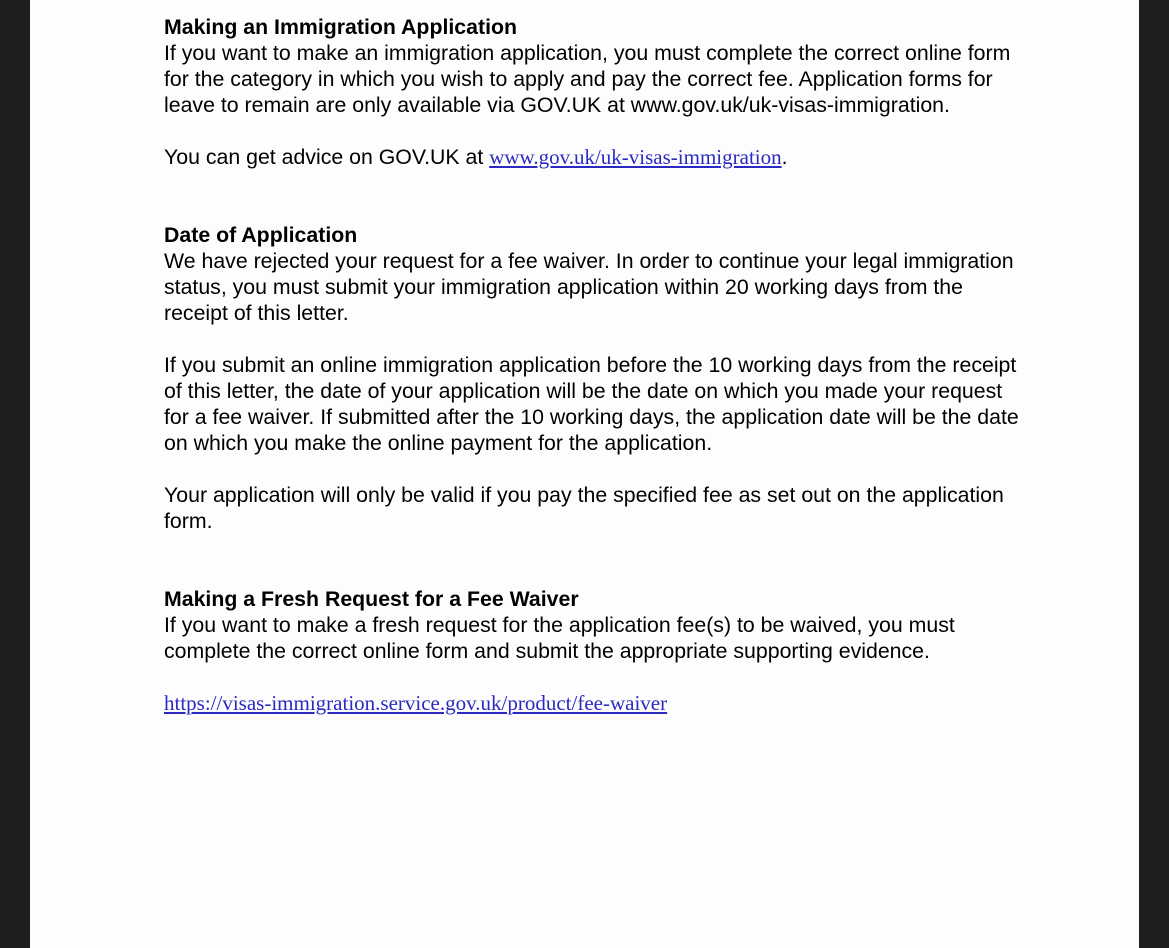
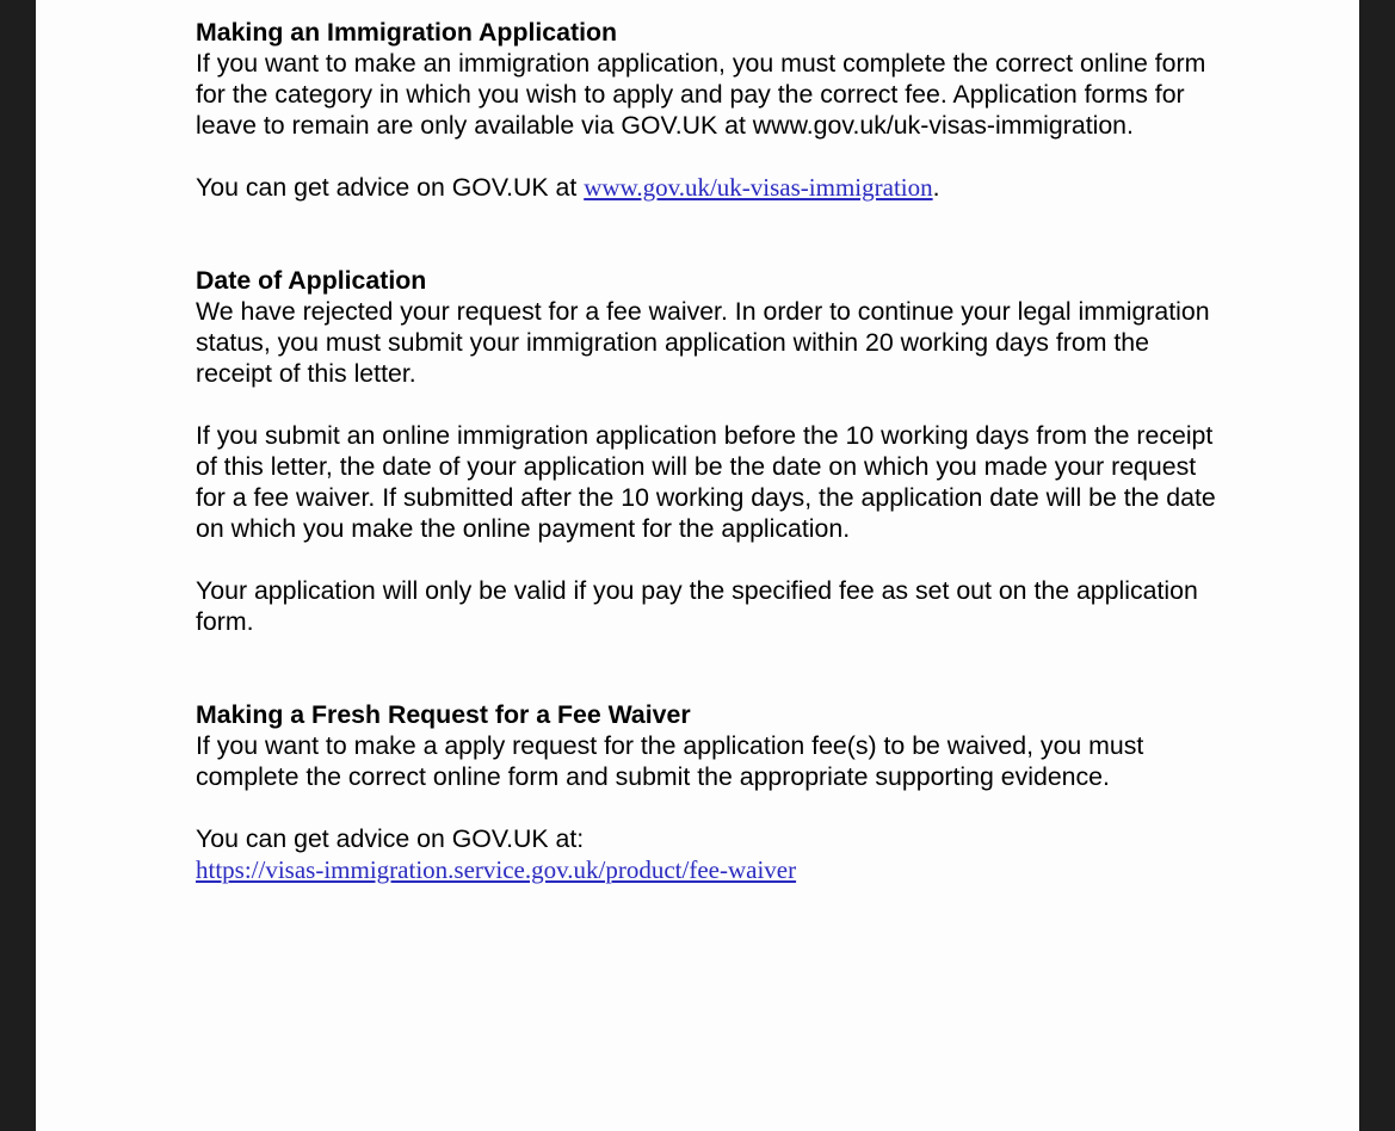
  Making an Immigration Application
  If you want to make an immigration application, you must complete the correct online form for the category in which you wish to apply and pay the correct fee. Application forms for leave to remain are only available via GOV.UK at www.gov.uk/uk-visas-immigration.
  You can get advice on GOV.UK at www.gov.uk/uk-visas-immigration.
  Date of Application
  We have rejected your request for a fee waiver. In order to continue your legal immigration status, you must submit your immigration application within 20 working days from the receipt of this letter.
  If you submit an online immigration application before the 10 working days from the receipt of this letter, the date of your application will be the date on which you made your request for a fee waiver. If submitted after the 10 working days, the application date will be the date on which you make the online payment for the application.
  Your application will only be valid if you pay the specified fee as set out on the application form.
  Making a Fresh Request for a Fee Waiver
- If you want to make a fresh request for the application fee(s) to be waived, you must complete the correct online form and submit the appropriate supporting evidence.
+ If you want to make a apply request for the application fee(s) to be waived, you must complete the correct online form and submit the appropriate supporting evidence.
+ You can get advice on GOV.UK at:
  https://visas-immigration.service.gov.uk/product/fee-waiver
